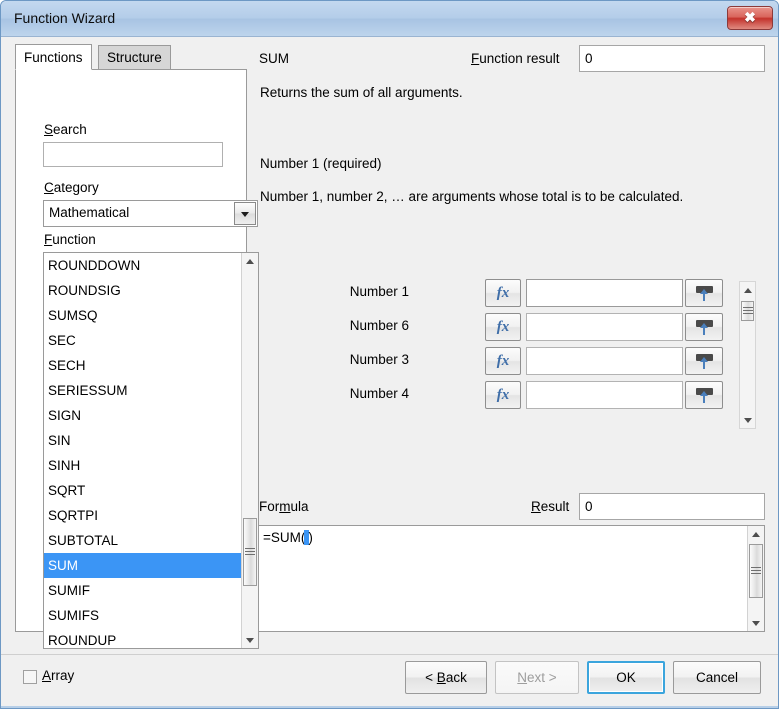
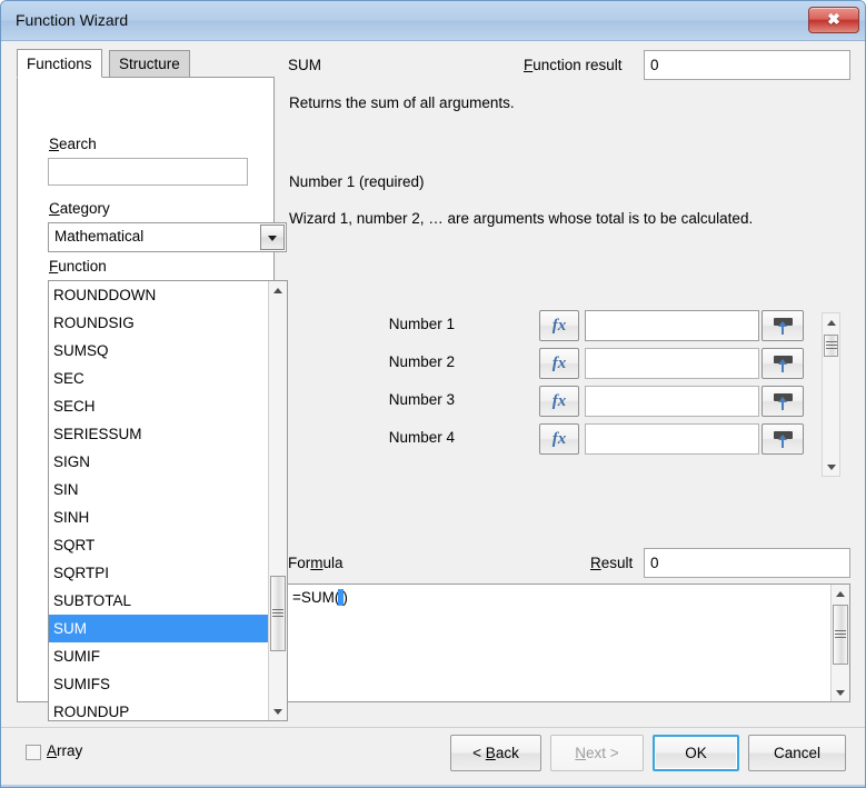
  Function Wizard
  ✖
  Functions
  Structure
  Search
  Category
  Mathematical
  Function
  ROUNDDOWN
  ROUNDSIG
  SUMSQ
  SEC
  SECH
  SERIESSUM
  SIGN
  SIN
  SINH
  SQRT
  SQRTPI
  SUBTOTAL
  SUM
  SUMIF
  SUMIFS
  ROUNDUP
  SUM
  Function result
  0
  Returns the sum of all arguments.
  Number 1 (required)
- Number 1, number 2, … are arguments whose total is to be calculated.
+ Wizard 1, number 2, … are arguments whose total is to be calculated.
  Number 1
  fx
- Number 6
+ Number 2
  fx
  Number 3
  fx
  Number 4
  fx
  Formula
  Result
  0
  =SUM( )
  Array
  < Back
  Next >
  OK
  Cancel
